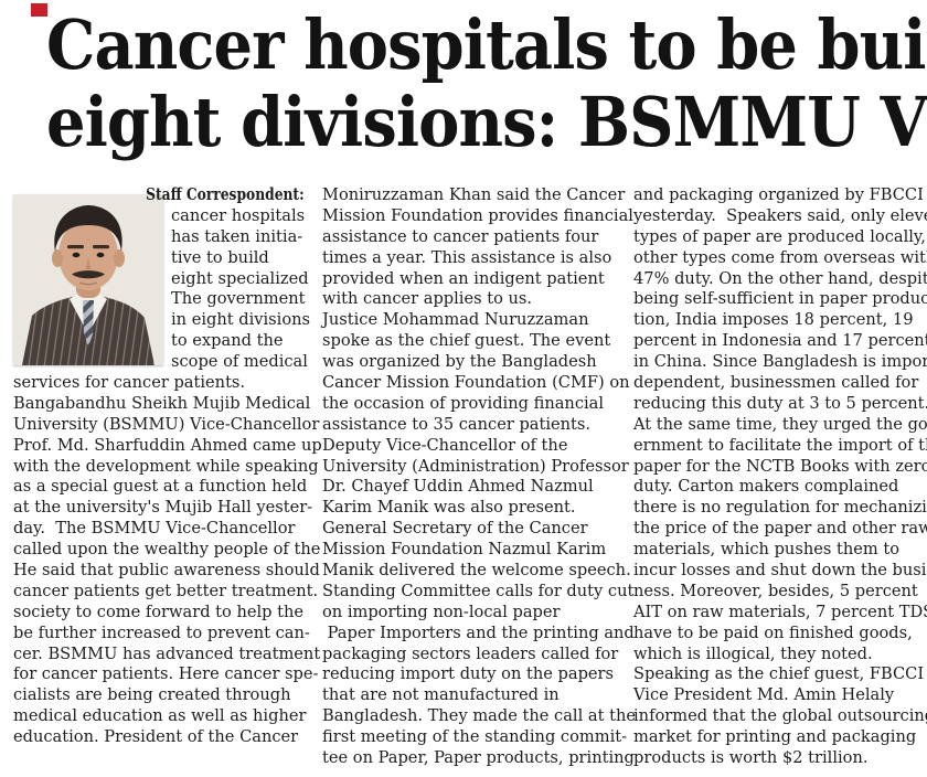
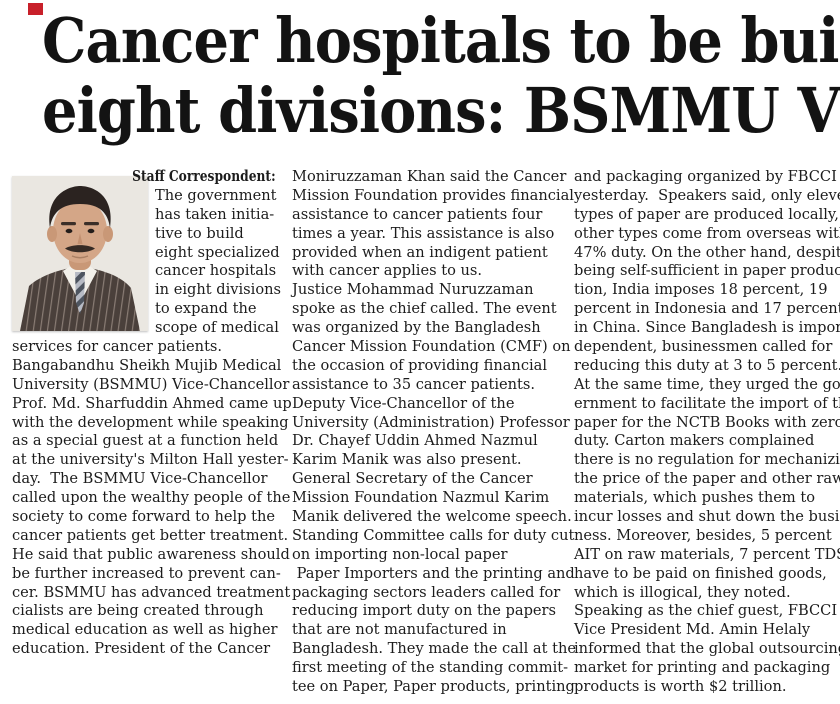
  Cancer hospitals to be bui
  eight divisions: BSMMU V
  Staff Correspondent:
- cancer hospitals
+ The government
  has taken initia-
  tive to build
  eight specialized
- The government
+ cancer hospitals
  in eight divisions
  to expand the
  scope of medical
  services for cancer patients.
  Bangabandhu Sheikh Mujib Medical
  University (BSMMU) Vice-Chancellor
  Prof. Md. Sharfuddin Ahmed came up
  with the development while speaking
  as a special guest at a function held
- at the university's Mujib Hall yester-
+ at the university's Milton Hall yester-
  day. The BSMMU Vice-Chancellor
  called upon the wealthy people of the
- He said that public awareness should
+ society to come forward to help the
  cancer patients get better treatment.
- society to come forward to help the
+ He said that public awareness should
  be further increased to prevent can-
  cer. BSMMU has advanced treatment
- for cancer patients. Here cancer spe-
  cialists are being created through
  medical education as well as higher
  education. President of the Cancer
  Moniruzzaman Khan said the Cancer
  Mission Foundation provides financial
  assistance to cancer patients four
  times a year. This assistance is also
  provided when an indigent patient
  with cancer applies to us.
  Justice Mohammad Nuruzzaman
- spoke as the chief guest. The event
+ spoke as the chief called. The event
  was organized by the Bangladesh
  Cancer Mission Foundation (CMF) on
  the occasion of providing financial
  assistance to 35 cancer patients.
  Deputy Vice-Chancellor of the
  University (Administration) Professor
  Dr. Chayef Uddin Ahmed Nazmul
  Karim Manik was also present.
  General Secretary of the Cancer
  Mission Foundation Nazmul Karim
  Manik delivered the welcome speech.
  Standing Committee calls for duty cut
  on importing non-local paper
  Paper Importers and the printing and
  packaging sectors leaders called for
  reducing import duty on the papers
  that are not manufactured in
  Bangladesh. They made the call at the
  first meeting of the standing commit-
  tee on Paper, Paper products, printing
  and packaging organized by FBCCI
  yesterday. Speakers said, only elev
  types of paper are produced locally,
  other types come from overseas wit
  47% duty. On the other hand, despit
  being self-sufficient in paper produc
  tion, India imposes 18 percent, 19
  percent in Indonesia and 17 percen
  in China. Since Bangladesh is impor
  dependent, businessmen called for
  reducing this duty at 3 to 5 percent
  At the same time, they urged the go
  ernment to facilitate the import of t
  paper for the NCTB Books with zero
  duty. Carton makers complained
  there is no regulation for mechanizi
  the price of the paper and other raw
  materials, which pushes them to
  incur losses and shut down the busi
  ness. Moreover, besides, 5 percent
  AIT on raw materials, 7 percent TD
  have to be paid on finished goods,
  which is illogical, they noted.
  Speaking as the chief guest, FBCCI
  Vice President Md. Amin Helaly
  informed that the global outsourcin
  market for printing and packaging
  products is worth $2 trillion.
